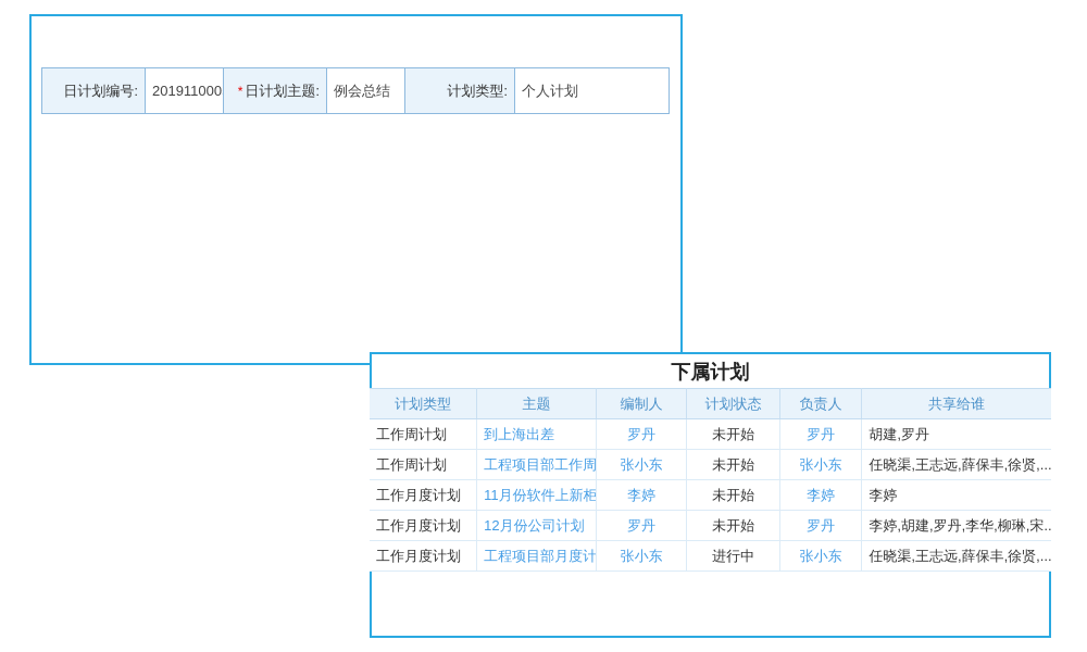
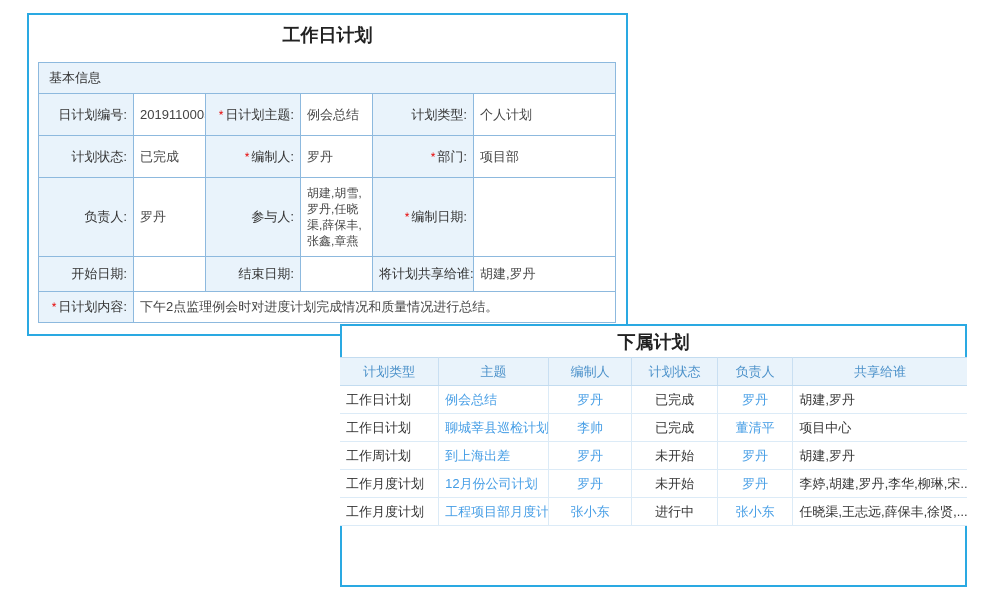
+ 工作日计划
+ 基本信息
  日计划编号:	201911000	* 日计划主题:	例会总结	计划类型:	个人计划
+ 计划状态:	已完成	* 编制人:	罗丹	* 部门:	项目部
+ 负责人:	罗丹	参与人:	胡建,胡雪,罗丹,任晓渠,薛保丰,张鑫,章燕	* 编制日期:
+ 开始日期:		结束日期:		将计划共享给谁:	胡建,罗丹
+ * 日计划内容:	下午2点监理例会时对进度计划完成情况和质量情况进行总结。
  下属计划
  计划类型	主题	编制人	计划状态	负责人	共享给谁
+ 工作日计划	例会总结	罗丹	已完成	罗丹	胡建,罗丹
+ 工作日计划	聊城莘县巡检计划	李帅	已完成	董清平	项目中心
  工作周计划	到上海出差	罗丹	未开始	罗丹	胡建,罗丹
- 工作周计划	工程项目部工作周	张小东	未开始	张小东	任晓渠,王志远,薛保丰,徐贤,...
- 工作月度计划	11月份软件上新柜	李婷	未开始	李婷	李婷
  工作月度计划	12月份公司计划	罗丹	未开始	罗丹	李婷,胡建,罗丹,李华,柳琳,宋..
  工作月度计划	工程项目部月度计	张小东	进行中	张小东	任晓渠,王志远,薛保丰,徐贤,...
